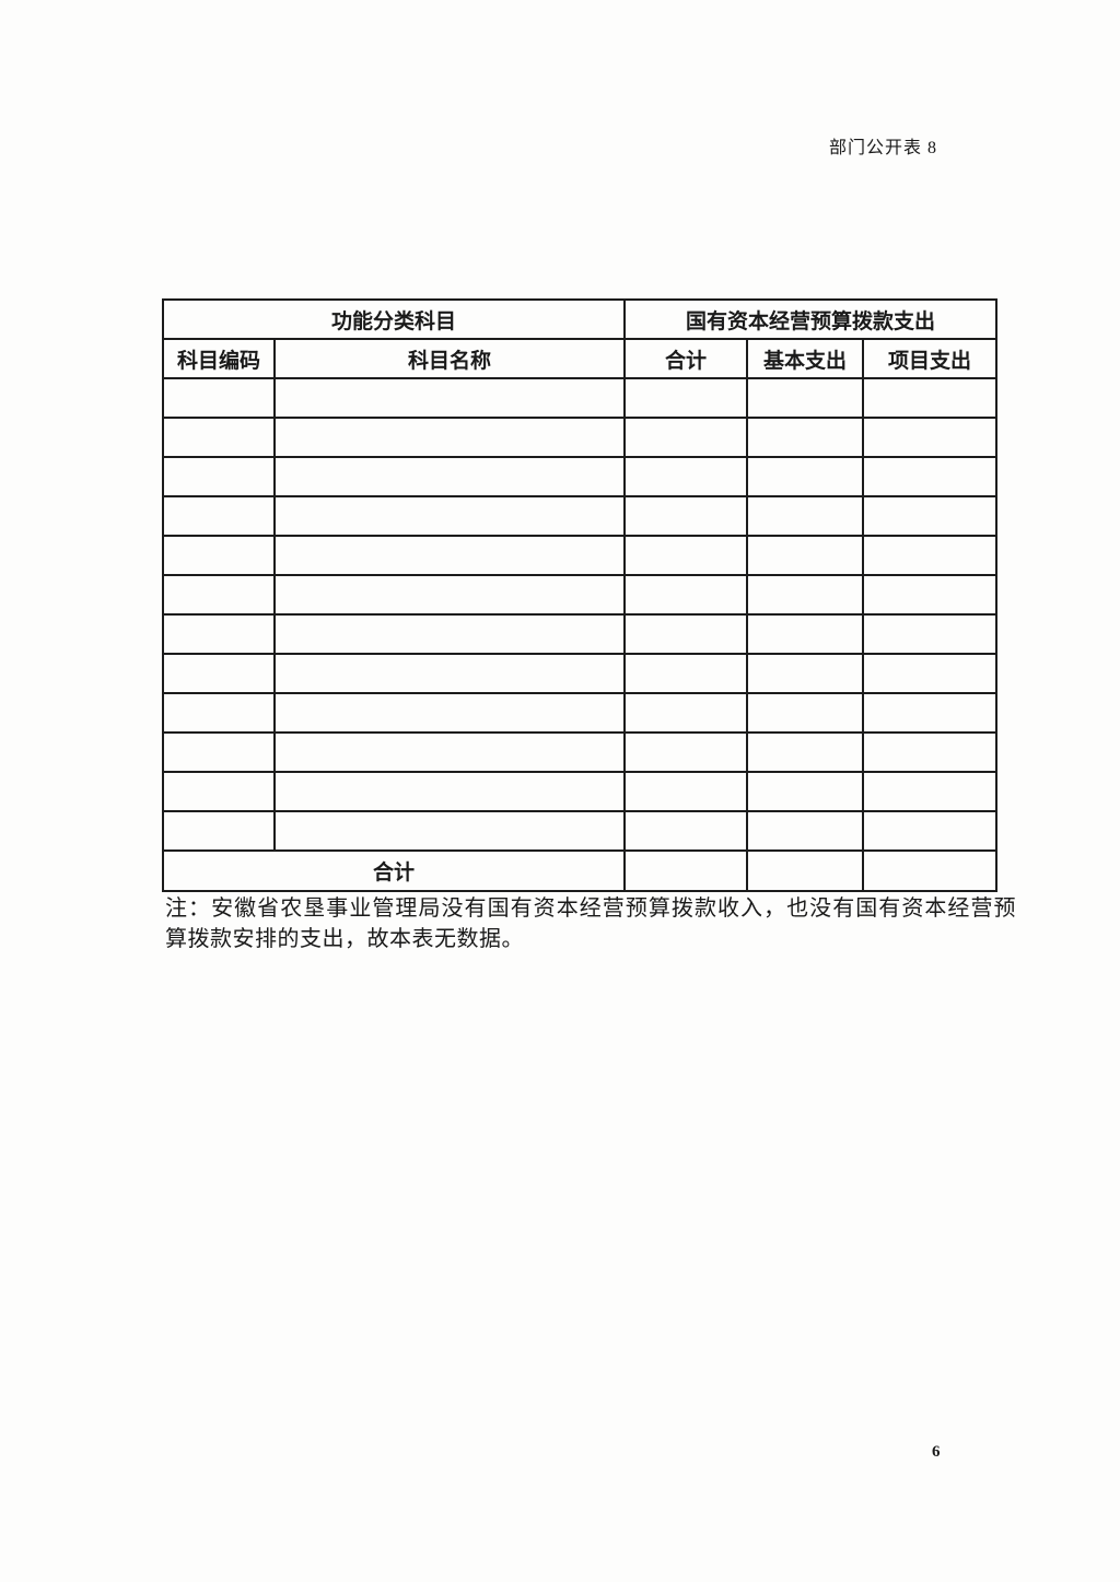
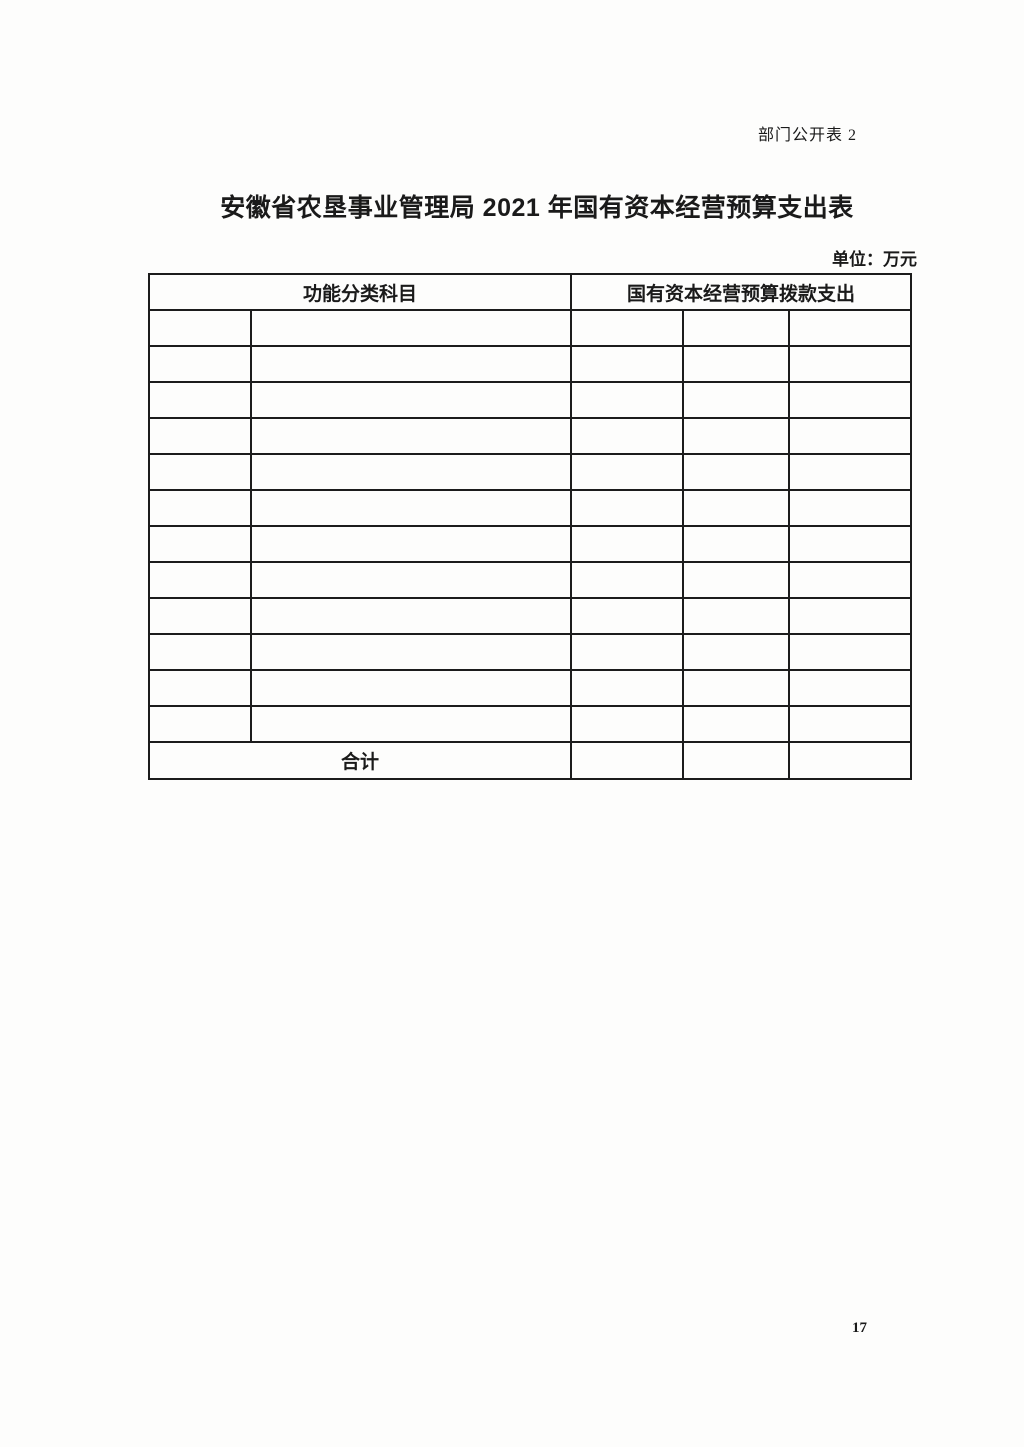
- 部门公开表 8
+ 部门公开表 2
+ 安徽省农垦事业管理局 2021 年国有资本经营预算支出表
+ 单位：万元
  功能分类科目	国有资本经营预算拨款支出
- 科目编码	科目名称	合计	基本支出	项目支出
  合计
- 注：安徽省农垦事业管理局没有国有资本经营预算拨款收入，也没有国有资本经营预算拨款安排的支出，故本表无数据。
- 6
+ 17
